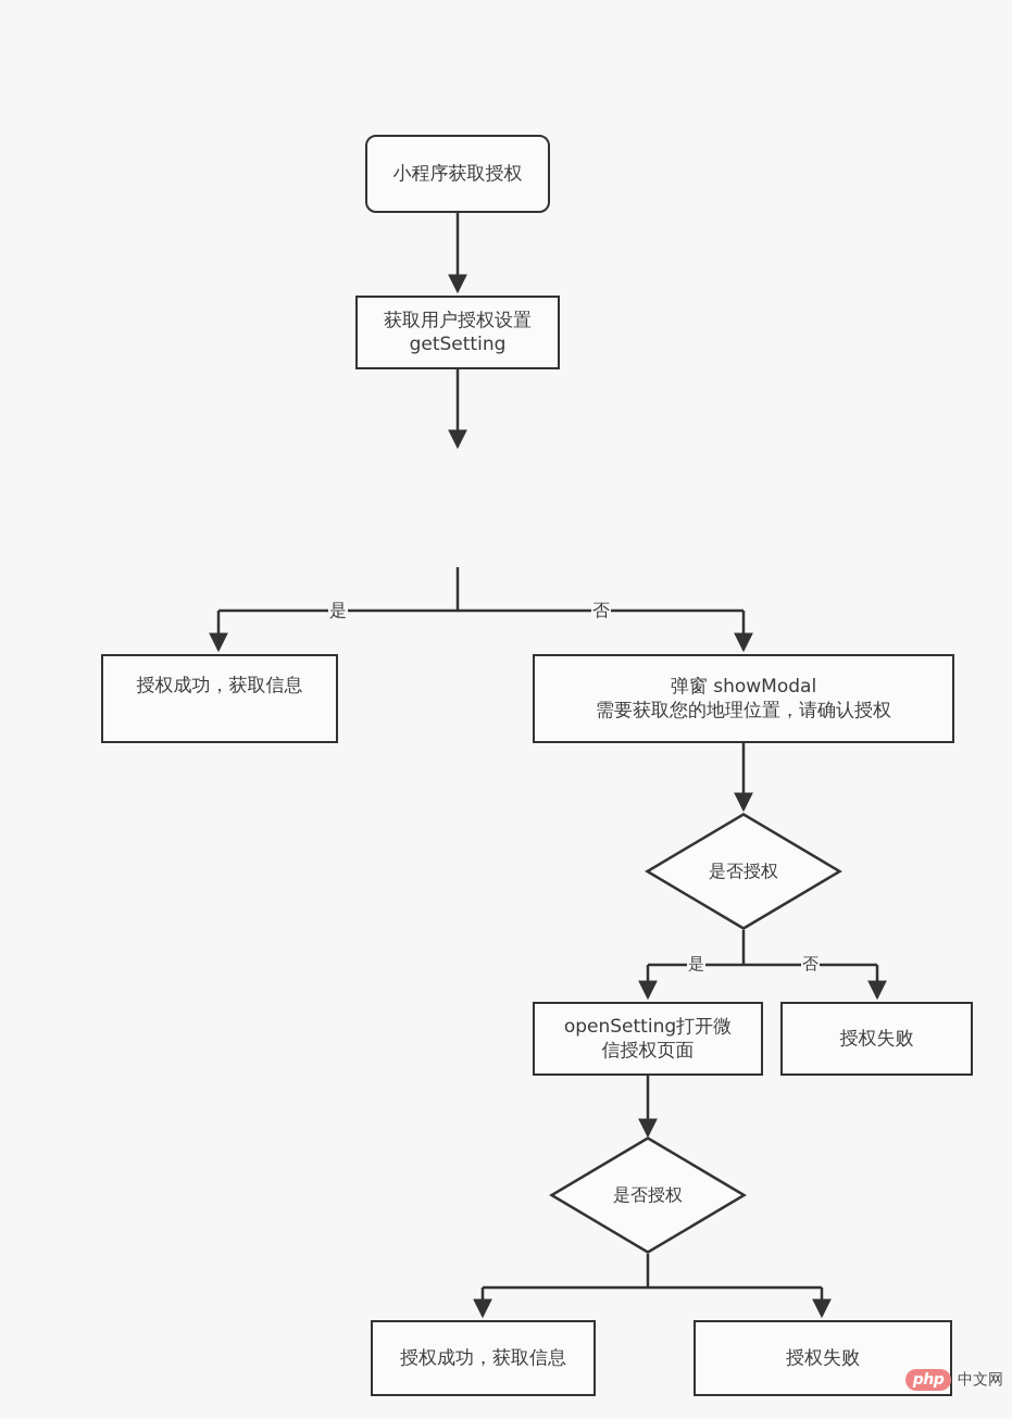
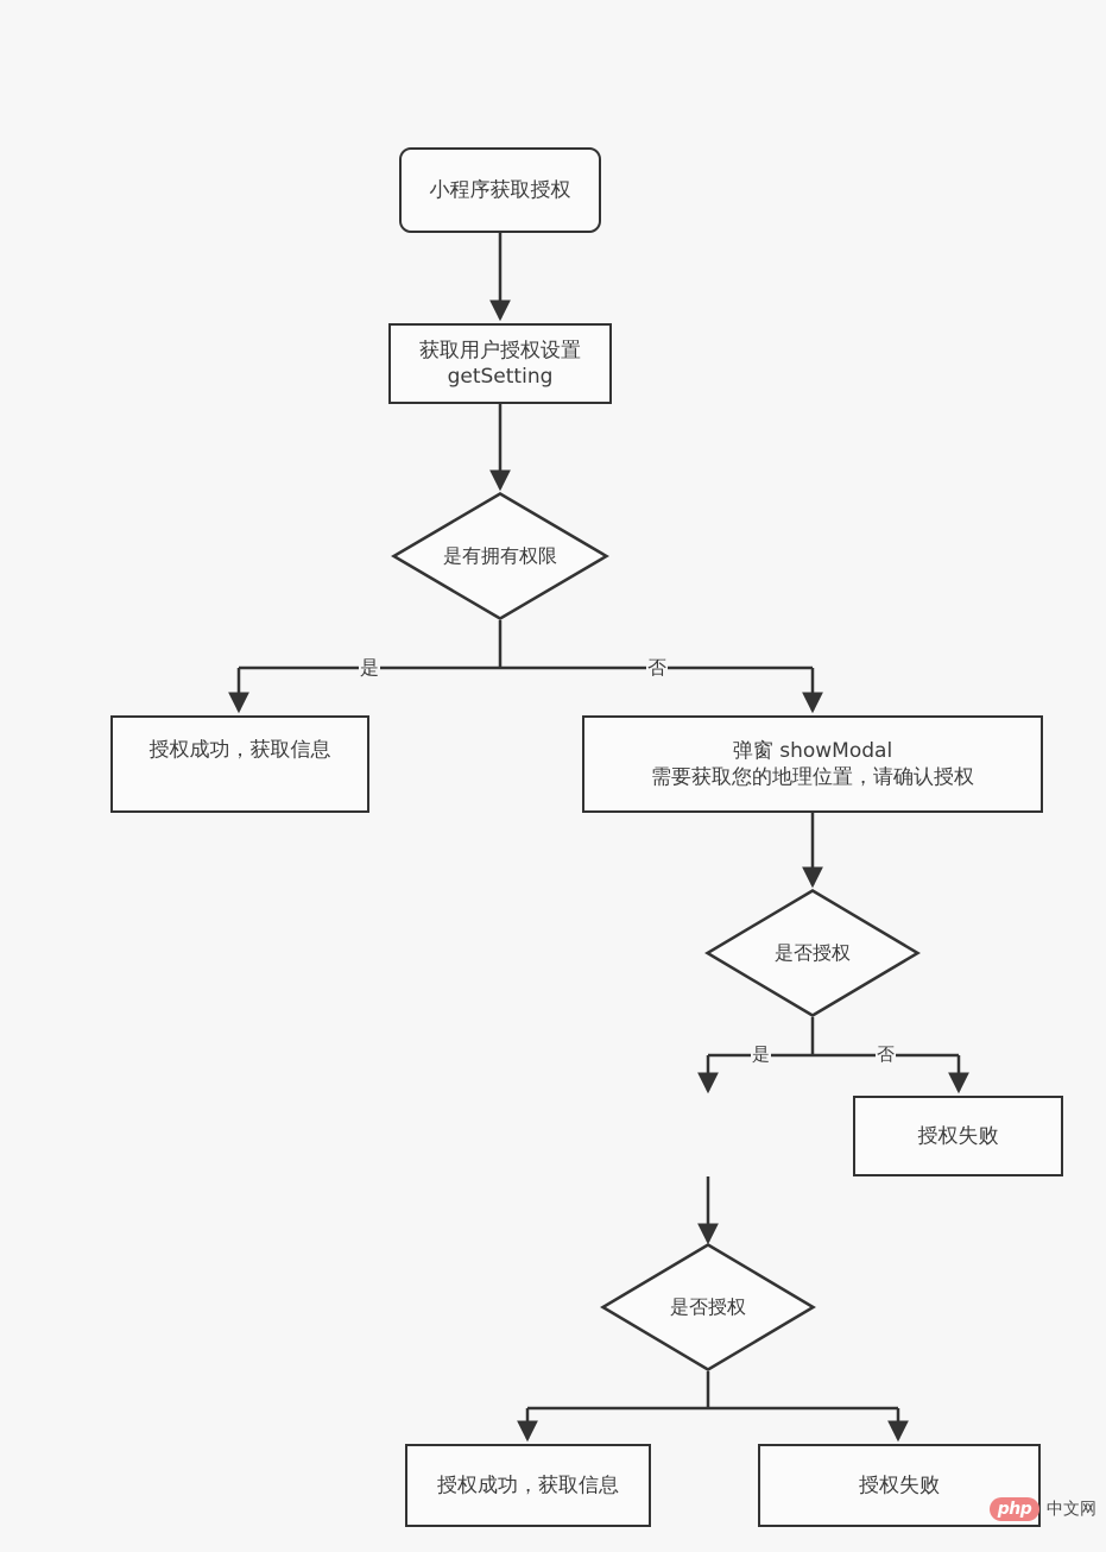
  小程序获取授权
  获取用户授权设置
  getSetting
+ 是有拥有权限
  授权成功，获取信息
  弹窗 showModal
  需要获取您的地理位置，请确认授权
  是否授权
- openSetting打开微
- 信授权页面
  授权失败
  是否授权
  授权成功，获取信息
  授权失败
  是
  否
  是
  否
  php
  中文网
